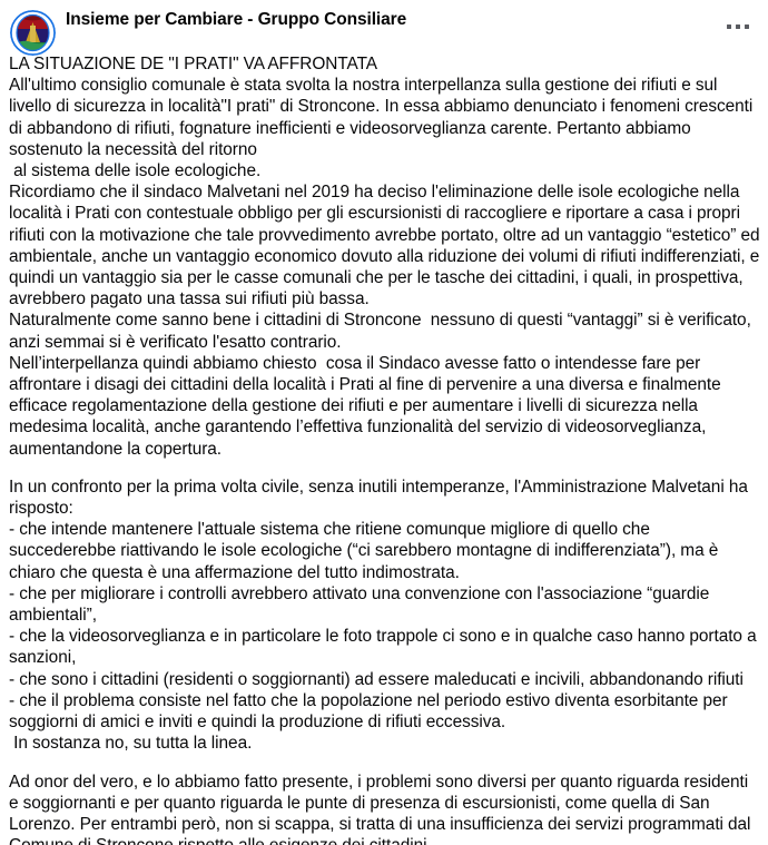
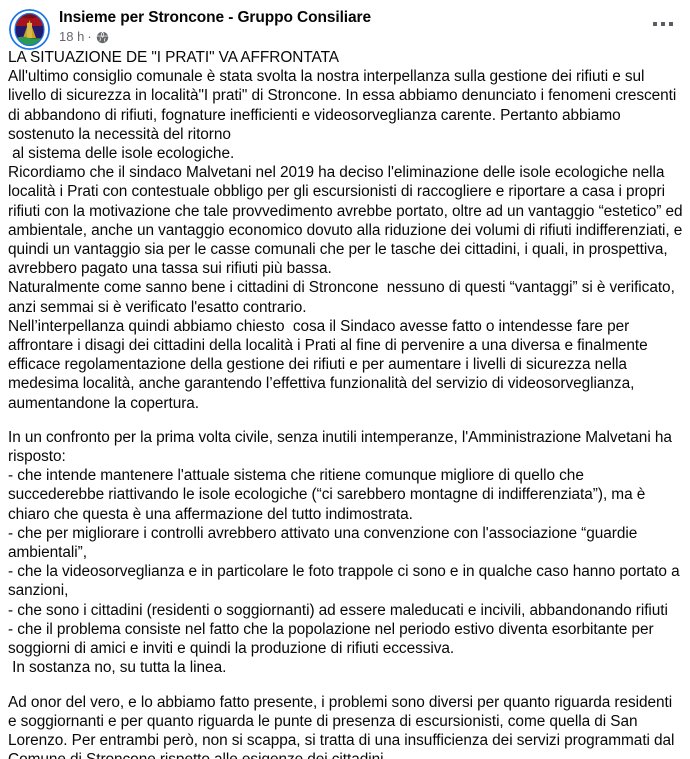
- Insieme per Cambiare - Gruppo Consiliare
+ Insieme per Stroncone - Gruppo Consiliare
+ 18 h
+ ·
  LA SITUAZIONE DE "I PRATI" VA AFFRONTATA
  All'ultimo consiglio comunale è stata svolta la nostra interpellanza sulla gestione dei rifiuti e sul livello di sicurezza in località"I prati" di Stroncone. In essa abbiamo denunciato i fenomeni crescenti di abbandono di rifiuti, fognature inefficienti e videosorveglianza carente. Pertanto abbiamo sostenuto la necessità del ritorno
  al sistema delle isole ecologiche.
  Ricordiamo che il sindaco Malvetani nel 2019 ha deciso l'eliminazione delle isole ecologiche nella località i Prati con contestuale obbligo per gli escursionisti di raccogliere e riportare a casa i propri rifiuti con la motivazione che tale provvedimento avrebbe portato, oltre ad un vantaggio “estetico” ed ambientale, anche un vantaggio economico dovuto alla riduzione dei volumi di rifiuti indifferenziati, e quindi un vantaggio sia per le casse comunali che per le tasche dei cittadini, i quali, in prospettiva, avrebbero pagato una tassa sui rifiuti più bassa.
  Naturalmente come sanno bene i cittadini di Stroncone nessuno di questi “vantaggi” si è verificato, anzi semmai si è verificato l'esatto contrario.
  Nell’interpellanza quindi abbiamo chiesto cosa il Sindaco avesse fatto o intendesse fare per affrontare i disagi dei cittadini della località i Prati al fine di pervenire a una diversa e finalmente efficace regolamentazione della gestione dei rifiuti e per aumentare i livelli di sicurezza nella medesima località, anche garantendo l’effettiva funzionalità del servizio di videosorveglianza, aumentandone la copertura.
  In un confronto per la prima volta civile, senza inutili intemperanze, l'Amministrazione Malvetani ha risposto:
  - che intende mantenere l'attuale sistema che ritiene comunque migliore di quello che succederebbe riattivando le isole ecologiche (“ci sarebbero montagne di indifferenziata”), ma è chiaro che questa è una affermazione del tutto indimostrata.
  - che per migliorare i controlli avrebbero attivato una convenzione con l'associazione “guardie ambientali”,
  - che la videosorveglianza e in particolare le foto trappole ci sono e in qualche caso hanno portato a sanzioni,
  - che sono i cittadini (residenti o soggiornanti) ad essere maleducati e incivili, abbandonando rifiuti
  - che il problema consiste nel fatto che la popolazione nel periodo estivo diventa esorbitante per soggiorni di amici e inviti e quindi la produzione di rifiuti eccessiva.
  In sostanza no, su tutta la linea.
  Ad onor del vero, e lo abbiamo fatto presente, i problemi sono diversi per quanto riguarda residenti e soggiornanti e per quanto riguarda le punte di presenza di escursionisti, come quella di San Lorenzo. Per entrambi però, non si scappa, si tratta di una insufficienza dei servizi programmati dal
